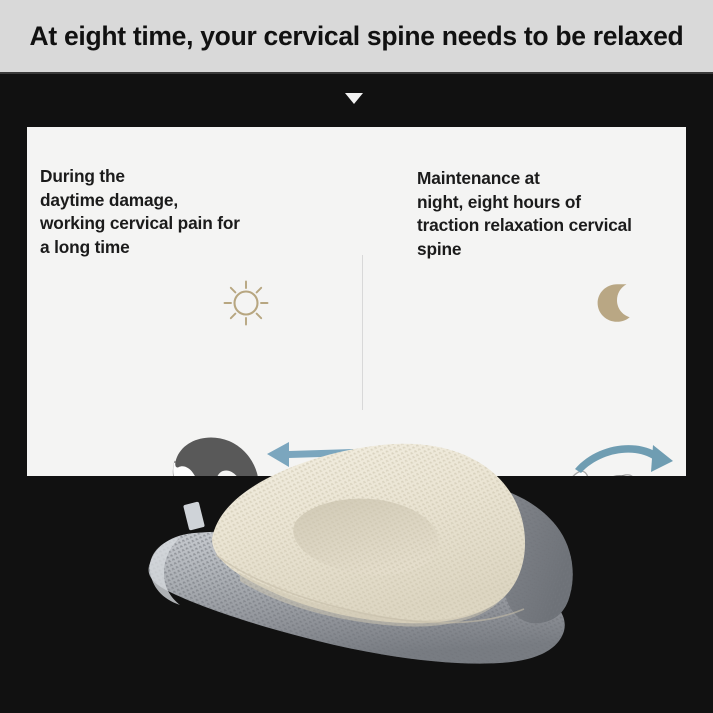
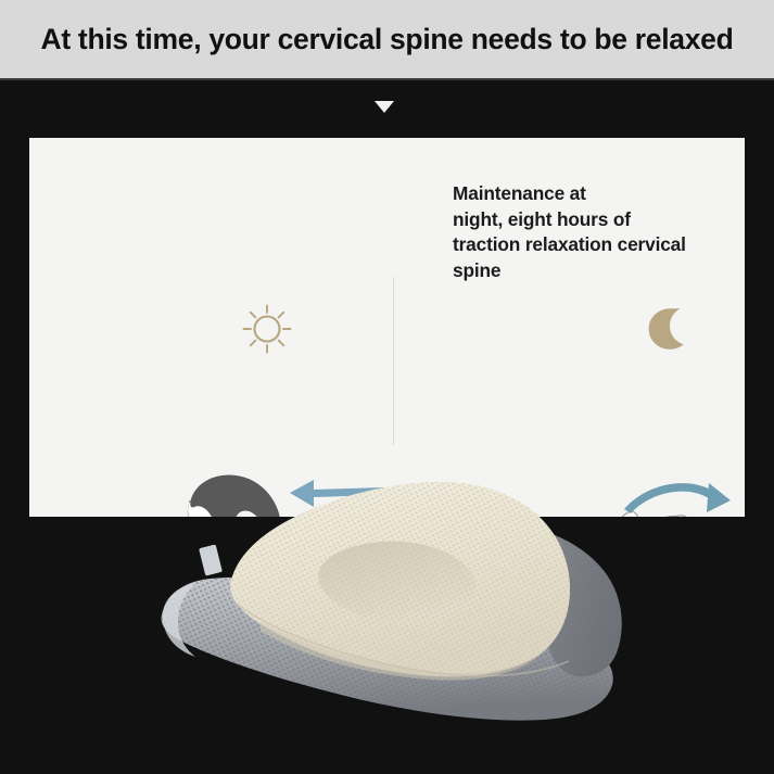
- At eight time, your cervical spine needs to be relaxed
+ At this time, your cervical spine needs to be relaxed
- During the
- daytime damage,
- working cervical pain for
- a long time
  Maintenance at
  night, eight hours of
  traction relaxation cervical
  spine
